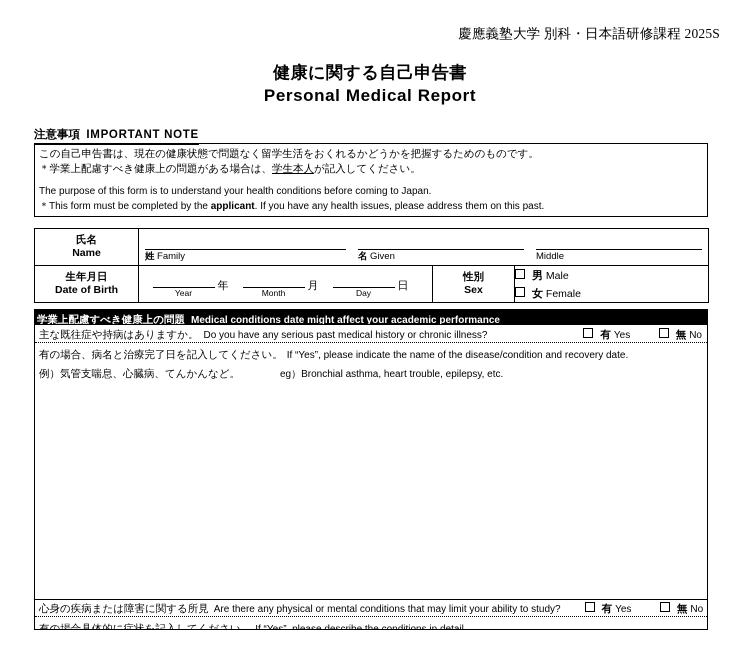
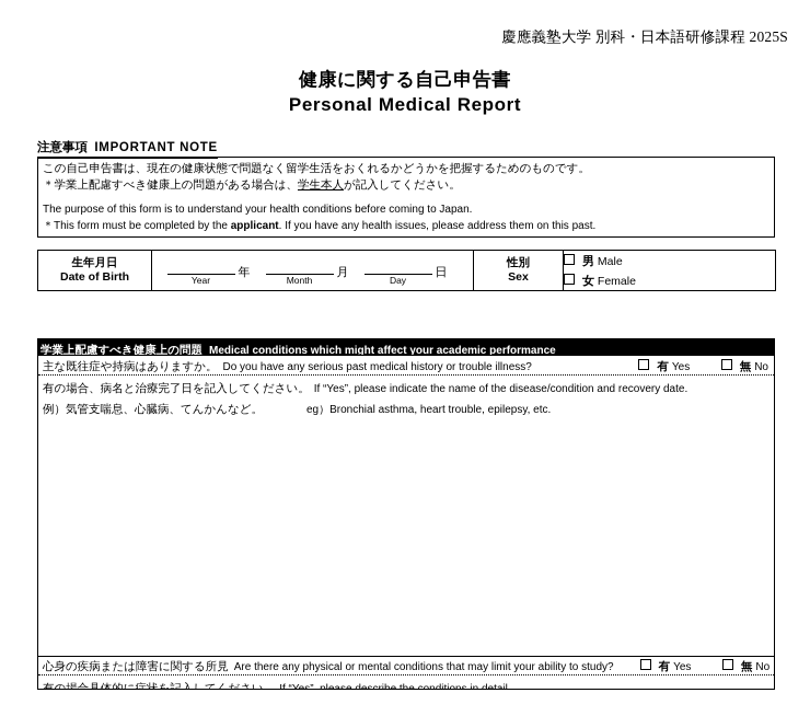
  慶應義塾大学 別科・日本語研修課程 2025S
  健康に関する自己申告書
  Personal Medical Report
  注意事項 IMPORTANT NOTE
  この自己申告書は、現在の健康状態で問題なく留学生活をおくれるかどうかを把握するためのものです。
  ＊学業上配慮すべき健康上の問題がある場合は、学生本人が記入してください。
  The purpose of this form is to understand your health conditions before coming to Japan.
  ＊This form must be completed by the applicant. If you have any health issues, please address them on this past.
- 氏名 Name	姓 Family 名 Given Middle
  生年月日 Date of Birth	Year 年 Month 月 Day 日	性別 Sex	男 Male 女 Female
- 学業上配慮すべき健康上の問題 Medical conditions date might affect your academic performance
+ 学業上配慮すべき健康上の問題 Medical conditions which might affect your academic performance
- 主な既往症や持病はありますか。 Do you have any serious past medical history or chronic illness?
+ 主な既往症や持病はありますか。 Do you have any serious past medical history or trouble illness?
  有 Yes 無 No
  有の場合、病名と治療完了日を記入してください。 If “Yes”, please indicate the name of the disease/condition and recovery date.
  例）気管支喘息、心臓病、てんかんなど。 eg）Bronchial asthma, heart trouble, epilepsy, etc.
  心身の疾病または障害に関する所見 Are there any physical or mental conditions that may limit your ability to study?
  有 Yes 無 No
